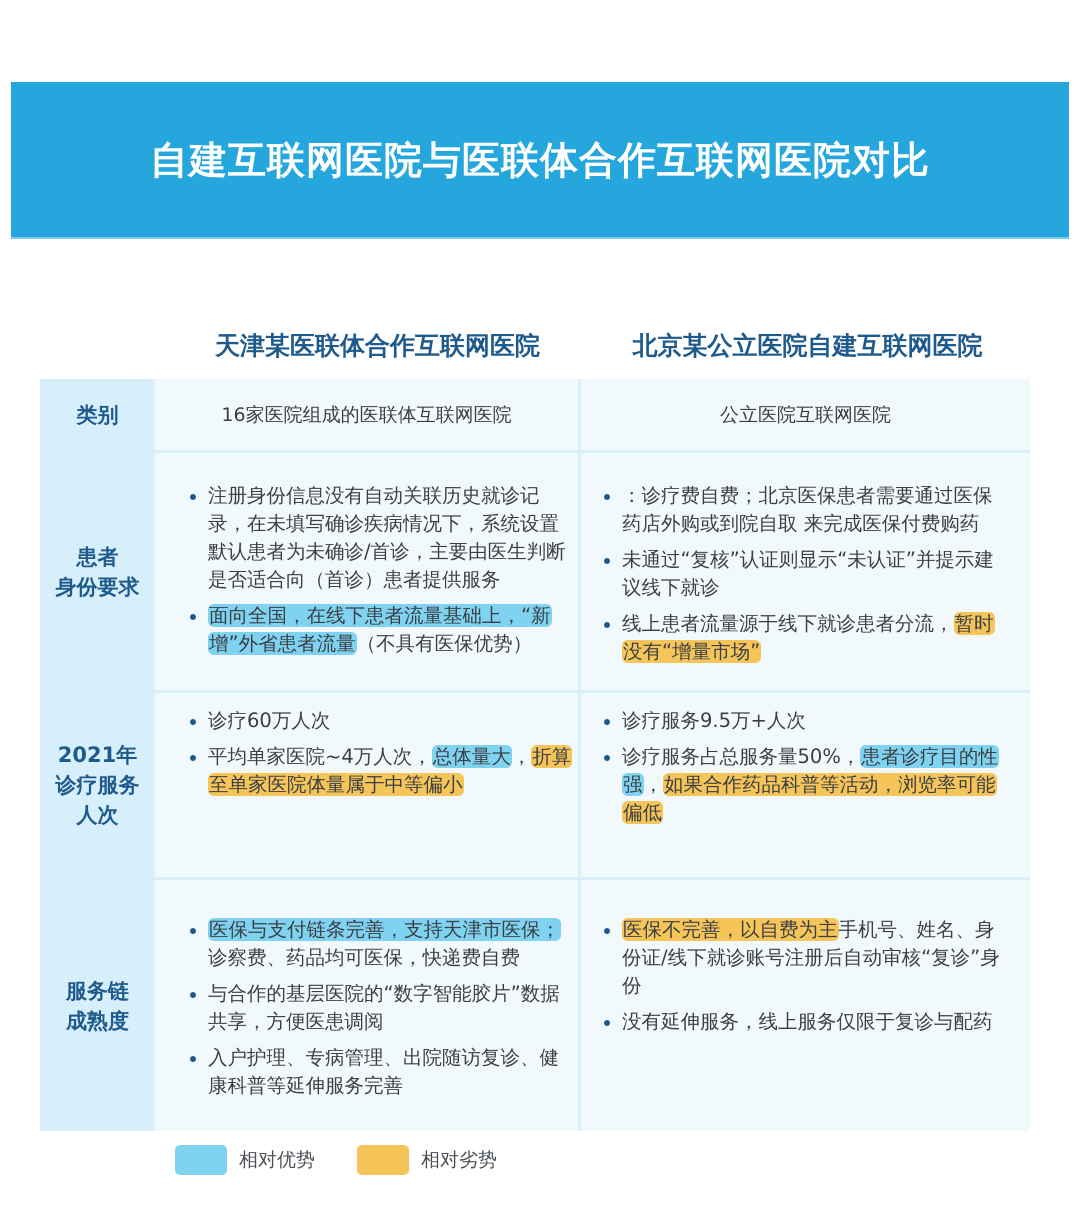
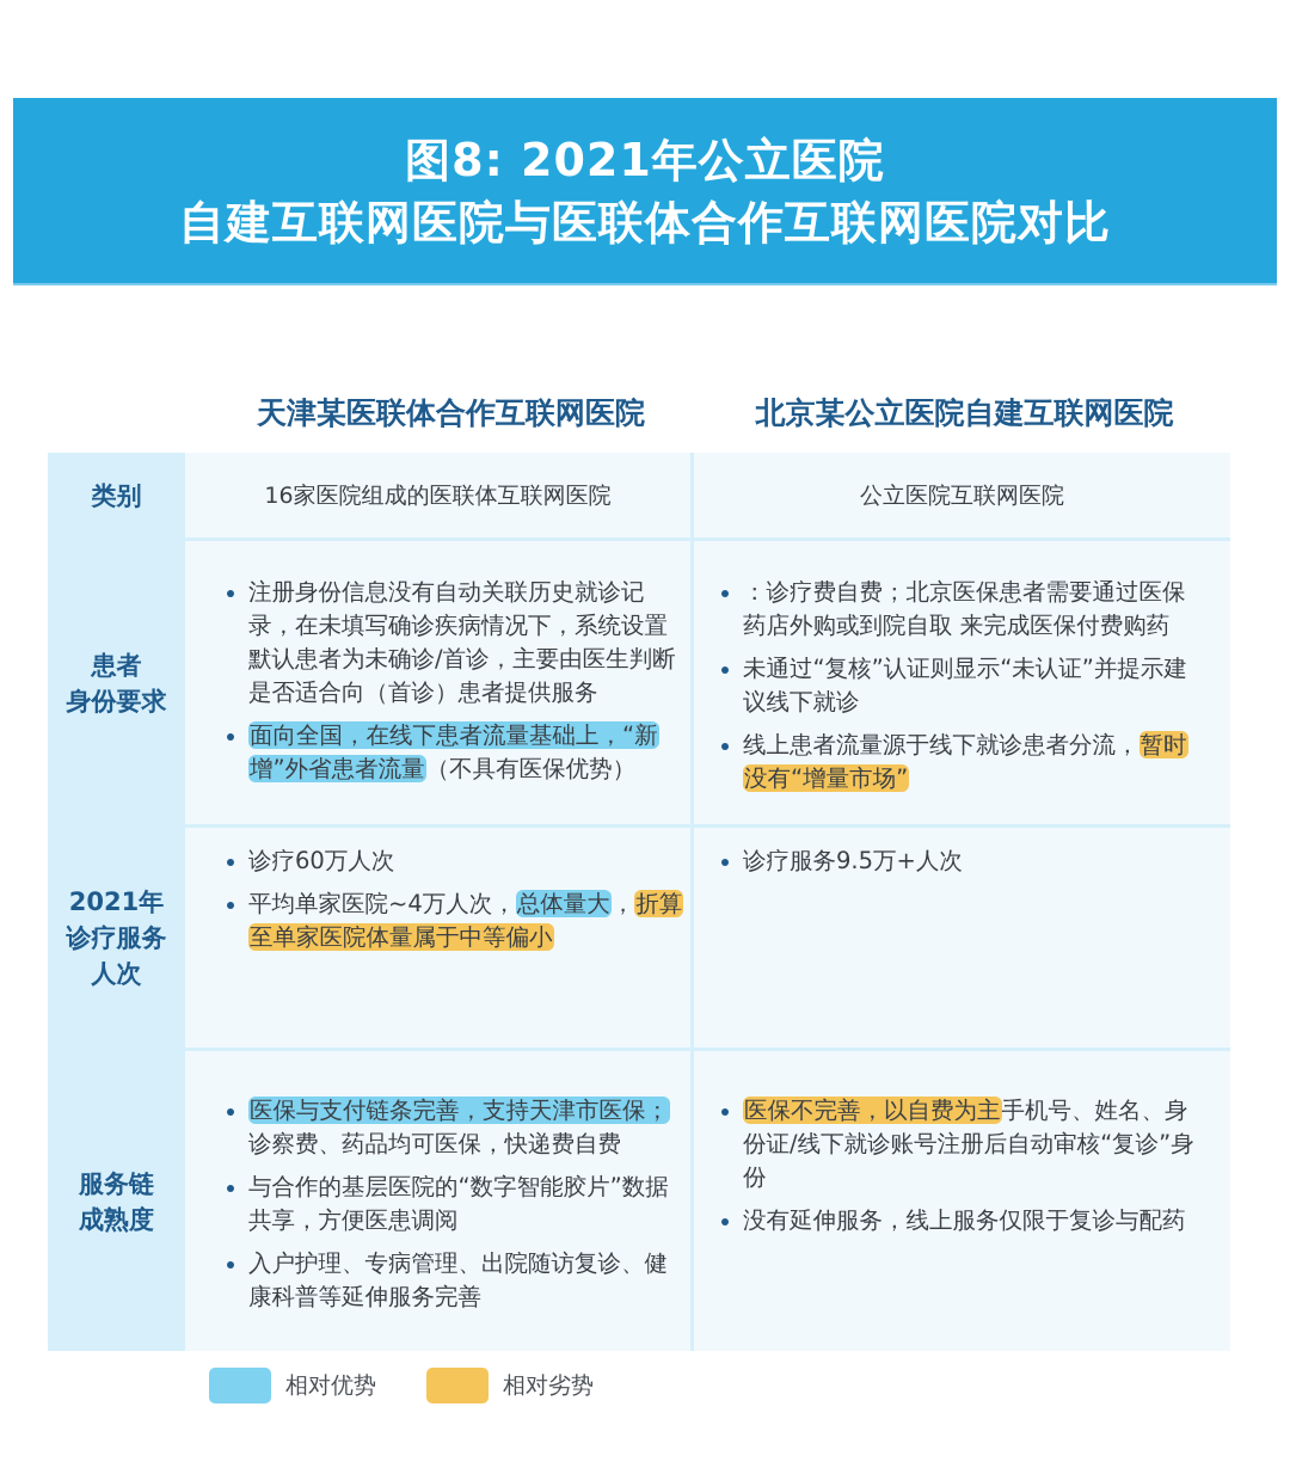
+ 图8: 2021年公立医院
  自建互联网医院与医联体合作互联网医院对比
  天津某医联体合作互联网医院
  北京某公立医院自建互联网医院
  类别
  16家医院组成的医联体互联网医院
  公立医院互联网医院
  患者
  身份要求
  注册身份信息没有自动关联历史就诊记录，在未填写确诊疾病情况下，系统设置默认患者为未确诊/首诊，主要由医生判断是否适合向（首诊）患者提供服务
  面向全国，在线下患者流量基础上，“新增”外省患者流量（不具有医保优势）
  ：诊疗费自费；北京医保患者需要通过医保药店外购或到院自取 来完成医保付费购药
  未通过“复核”认证则显示“未认证”并提示建议线下就诊
  线上患者流量源于线下就诊患者分流，暂时没有“增量市场”
  2021年
  诊疗服务
  人次
  诊疗60万人次
  平均单家医院~4万人次，总体量大，折算至单家医院体量属于中等偏小
  诊疗服务9.5万+人次
- 诊疗服务占总服务量50%，患者诊疗目的性强，如果合作药品科普等活动，浏览率可能偏低
  服务链
  成熟度
  医保与支付链条完善，支持天津市医保；诊察费、药品均可医保，快递费自费
  与合作的基层医院的“数字智能胶片”数据共享，方便医患调阅
  入户护理、专病管理、出院随访复诊、健康科普等延伸服务完善
  医保不完善，以自费为主手机号、姓名、身份证/线下就诊账号注册后自动审核“复诊”身份
  没有延伸服务，线上服务仅限于复诊与配药
  相对优势
  相对劣势
